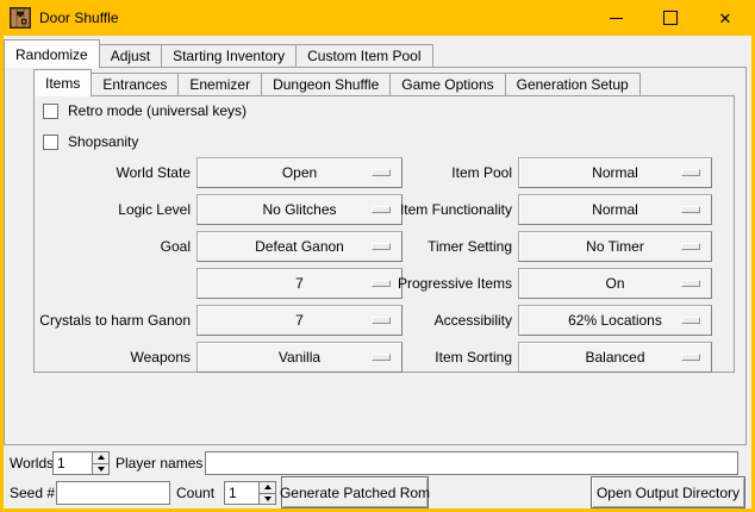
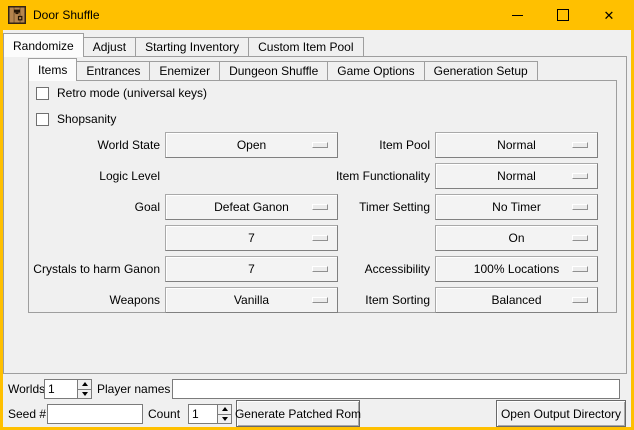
  Door Shuffle
  ✕
  Randomize
  Adjust
  Starting Inventory
  Custom Item Pool
  Items
  Entrances
  Enemizer
  Dungeon Shuffle
  Game Options
  Generation Setup
  Retro mode (universal keys)
  Shopsanity
  World State
  Open
  Logic Level
- No Glitches
  Goal
  Defeat Ganon
  7
  Crystals to harm Ganon
  7
  Weapons
  Vanilla
  Item Pool
  Normal
  Item Functionality
  Normal
  Timer Setting
  No Timer
- Progressive Items
  On
  Accessibility
- 62% Locations
+ 100% Locations
  Item Sorting
  Balanced
  Worlds
  1
  Player names
  Seed #
  Count
  1
  Generate Patched Rom
  Open Output Directory
